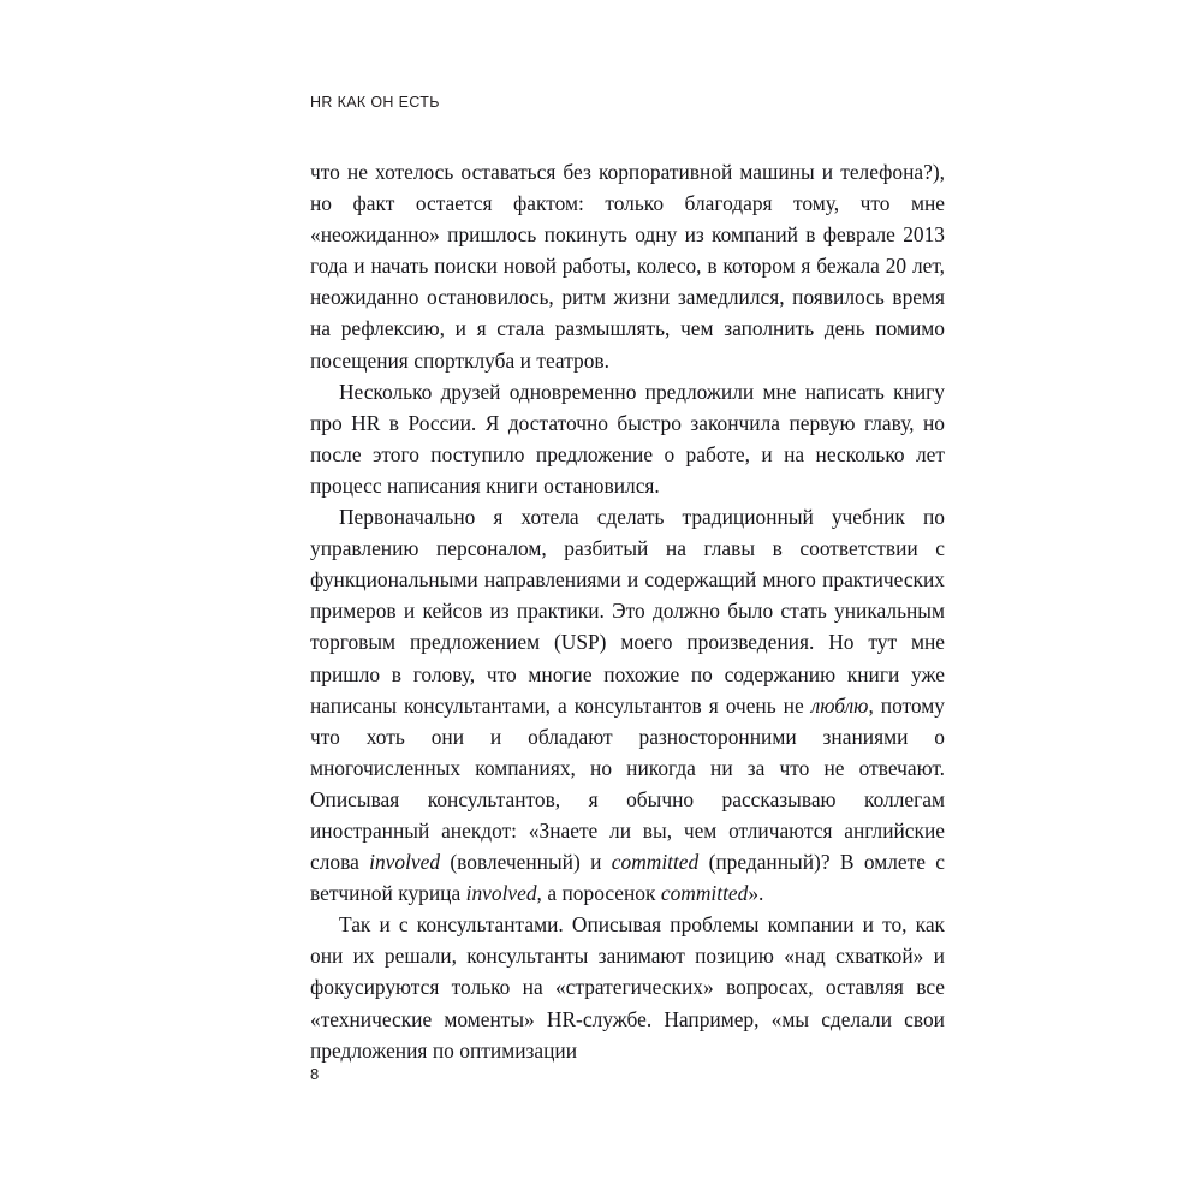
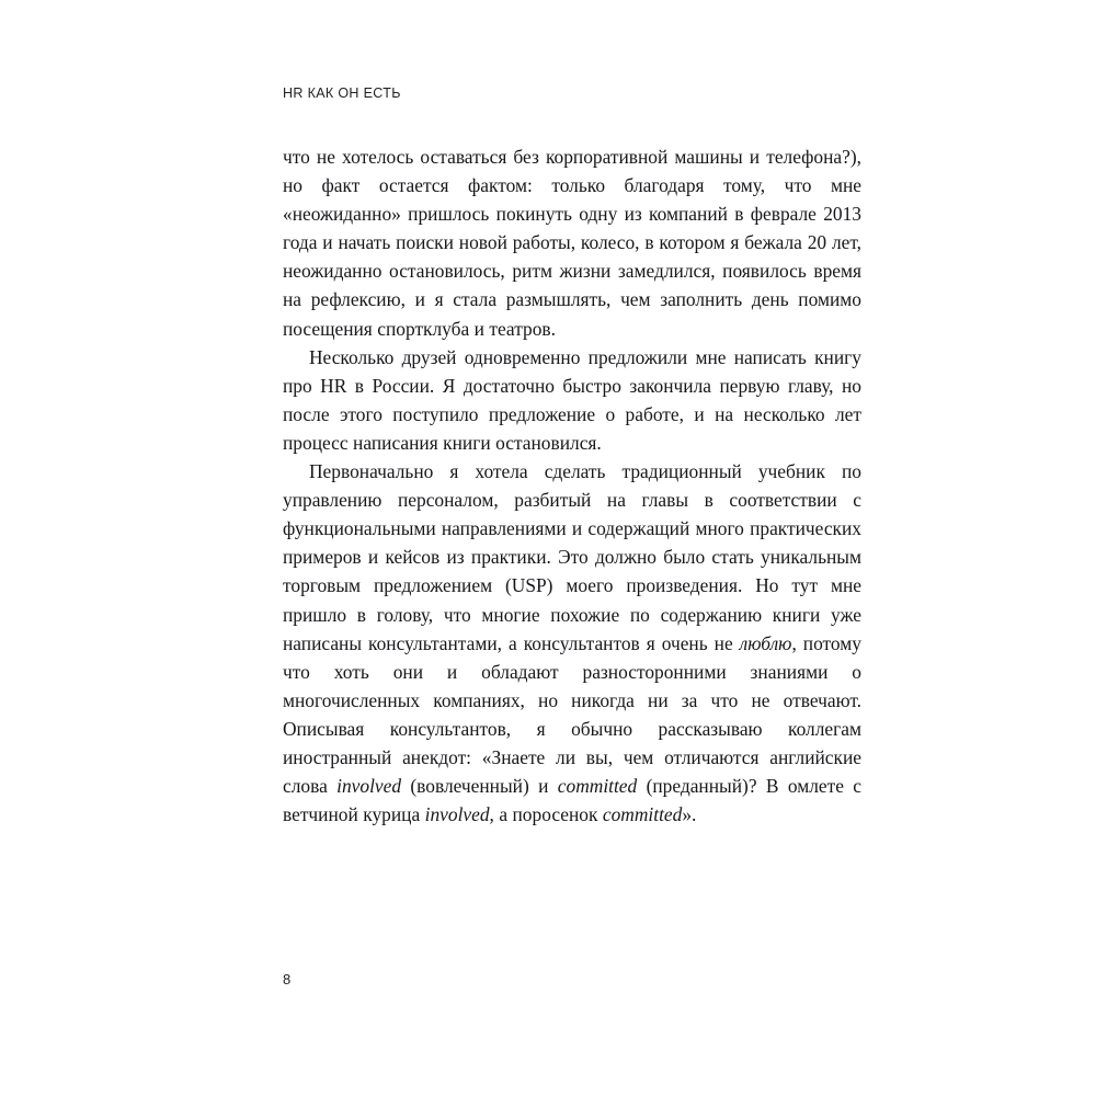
  HR КАК ОН ЕСТЬ
  что не хотелось оставаться без корпоративной машины и телефона?), но факт остается фактом: только благодаря тому, что мне «неожиданно» пришлось покинуть одну из компаний в феврале 2013 года и начать поиски новой работы, колесо, в котором я бежала 20 лет, неожиданно остановилось, ритм жизни замедлился, появилось время на рефлексию, и я стала размышлять, чем заполнить день помимо посещения спортклуба и театров.
  Несколько друзей одновременно предложили мне написать книгу про HR в России. Я достаточно быстро закончила первую главу, но после этого поступило предложение о работе, и на несколько лет процесс написания книги остановился.
  Первоначально я хотела сделать традиционный учебник по управлению персоналом, разбитый на главы в соответствии с функциональными направлениями и содержащий много практических примеров и кейсов из практики. Это должно было стать уникальным торговым предложением (USP) моего произведения. Но тут мне пришло в голову, что многие похожие по содержанию книги уже написаны консультантами, а консультантов я очень не люблю, потому что хоть они и обладают разносторонними знаниями о многочисленных компаниях, но никогда ни за что не отвечают. Описывая консультантов, я обычно рассказываю коллегам иностранный анекдот: «Знаете ли вы, чем отличаются английские слова involved (вовлеченный) и committed (преданный)? В омлете с ветчиной курица involved, а поросенок committed».
- Так и с консультантами. Описывая проблемы компании и то, как они их решали, консультанты занимают позицию «над схваткой» и фокусируются только на «стратегических» вопросах, оставляя все «технические моменты» HR-службе. Например, «мы сделали свои предложения по оптимизации
  8
